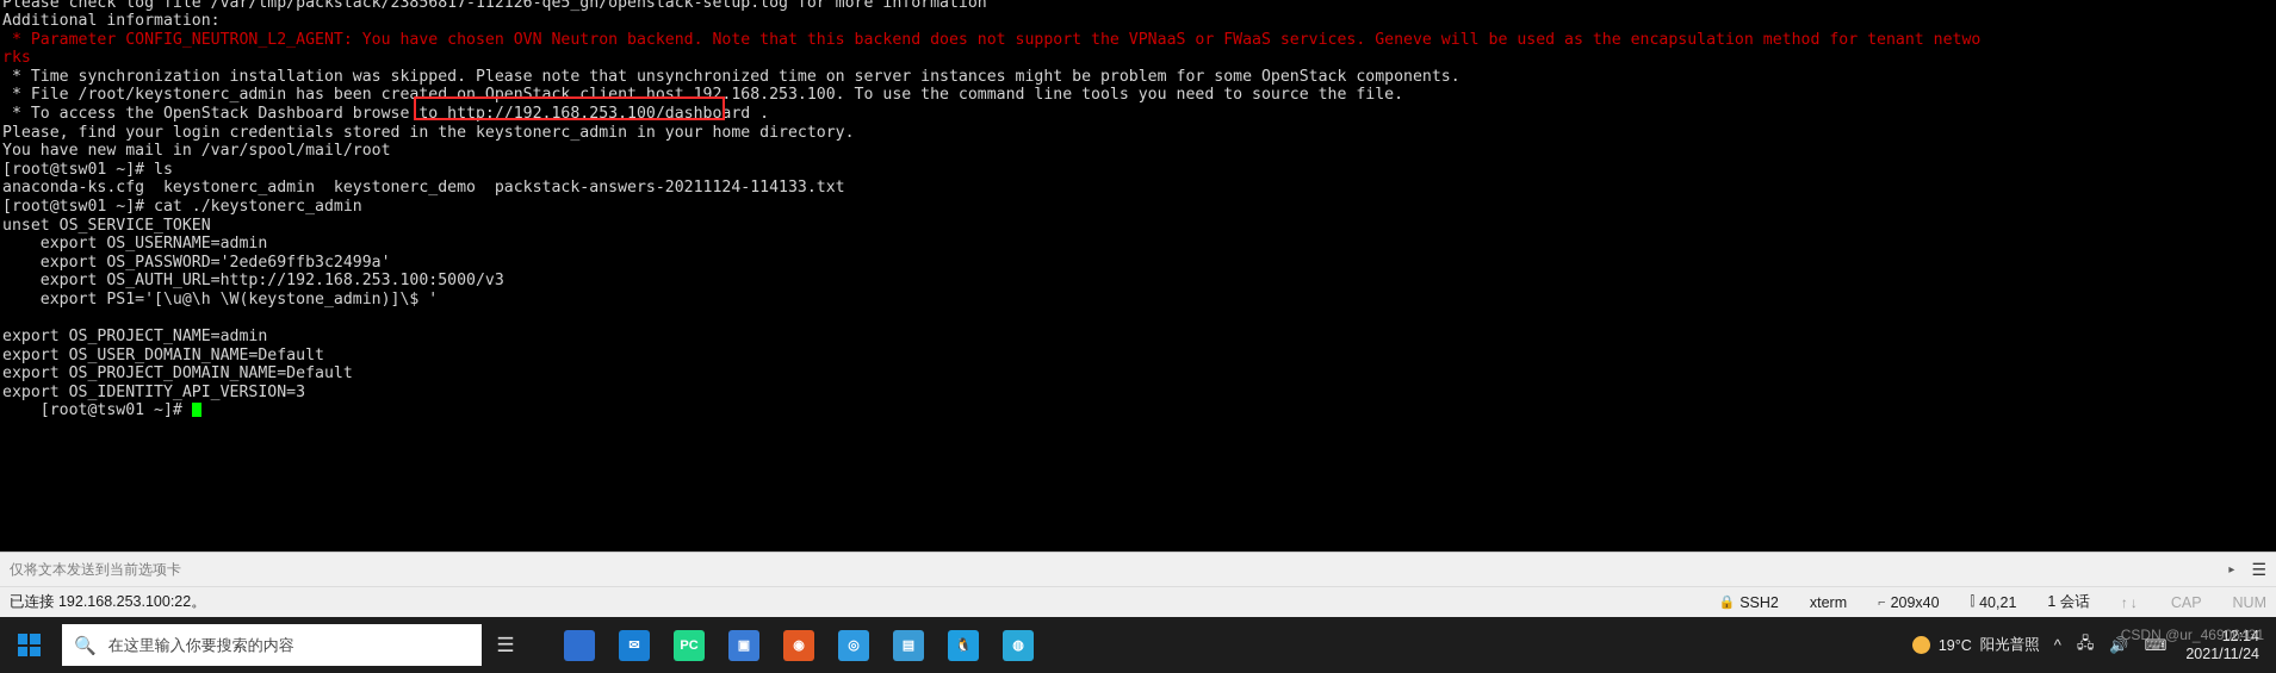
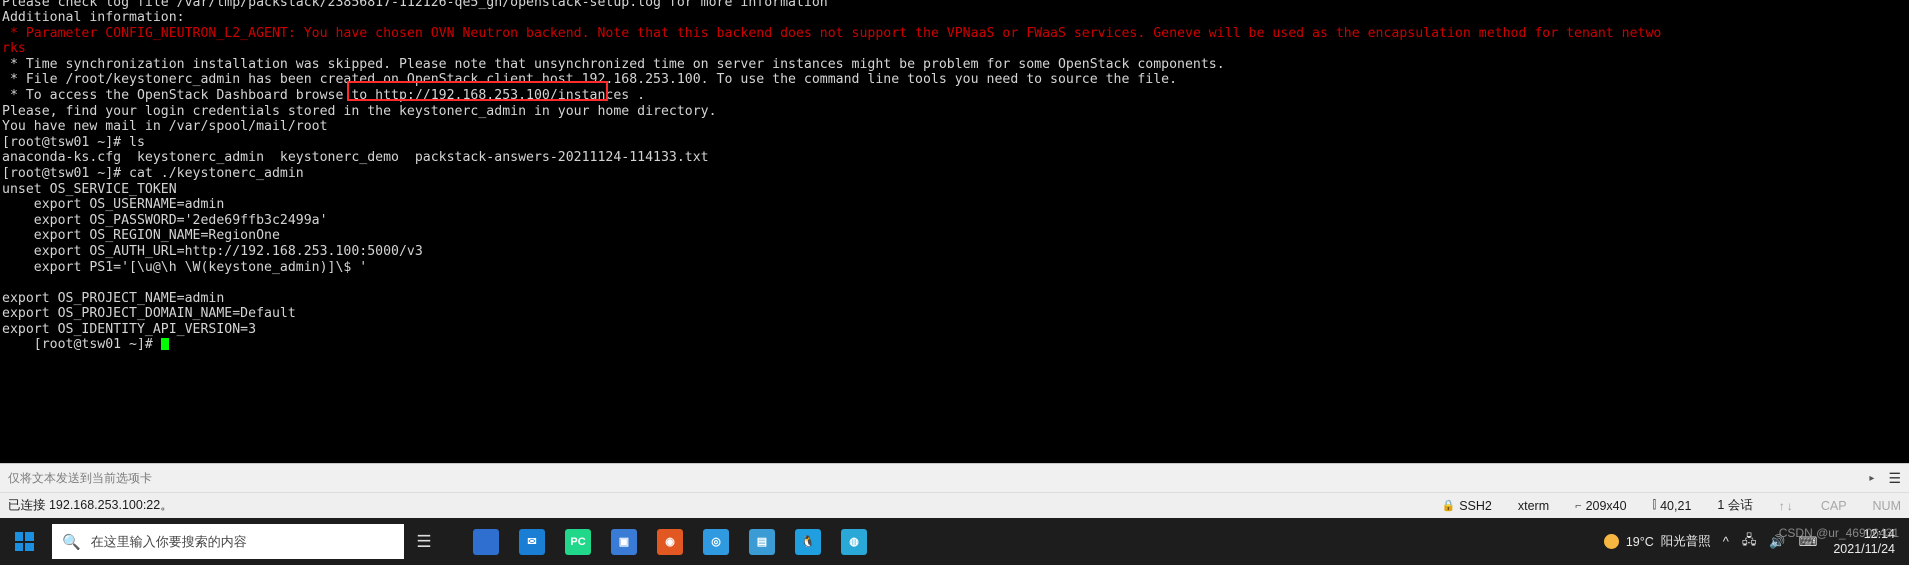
  Please check log file /var/tmp/packstack/23856817-112126-qe5_gh/openstack-setup.log for more information
  Additional information:
  * Parameter CONFIG_NEUTRON_L2_AGENT: You have chosen OVN Neutron backend. Note that this backend does not support the VPNaaS or FWaaS services. Geneve will be used as the encapsulation method for tenant netwo
  rks
  * Time synchronization installation was skipped. Please note that unsynchronized time on server instances might be problem for some OpenStack components.
  * File /root/keystonerc_admin has been created on OpenStack client host 192.168.253.100. To use the command line tools you need to source the file.
- * To access the OpenStack Dashboard browse to http://192.168.253.100/dashboard .
+ * To access the OpenStack Dashboard browse to http://192.168.253.100/instances .
  Please, find your login credentials stored in the keystonerc_admin in your home directory.
  You have new mail in /var/spool/mail/root
  [root@tsw01 ~]# ls
  anaconda-ks.cfg keystonerc_admin keystonerc_demo packstack-answers-20211124-114133.txt
  [root@tsw01 ~]# cat ./keystonerc_admin
  unset OS_SERVICE_TOKEN
  export OS_USERNAME=admin
  export OS_PASSWORD='2ede69ffb3c2499a'
+ export OS_REGION_NAME=RegionOne
  export OS_AUTH_URL=http://192.168.253.100:5000/v3
  export PS1='[\u@\h \W(keystone_admin)]\$ '
  export OS_PROJECT_NAME=admin
- export OS_USER_DOMAIN_NAME=Default
  export OS_PROJECT_DOMAIN_NAME=Default
  export OS_IDENTITY_API_VERSION=3
  [root@tsw01 ~]#
  仅将文本发送到当前选项卡
  ▸
  ☰
  已连接 192.168.253.100:22。
  🔒
  SSH2
  xterm
  ⌐
  209x40
  ⫿
  40,21
  1 会话
  ↑↓
  CAP
  NUM
  🔍
  在这里输入你要搜索的内容
  ☰
  ✉
  PC
  ▣
  ◉
  ◎
  ▤
  🐧
  ◍
  19°C
  阳光普照
  ^
  🖧
  🔊
  ⌨
  12:14
  2021/11/24
  CSDN @ur_46906431
